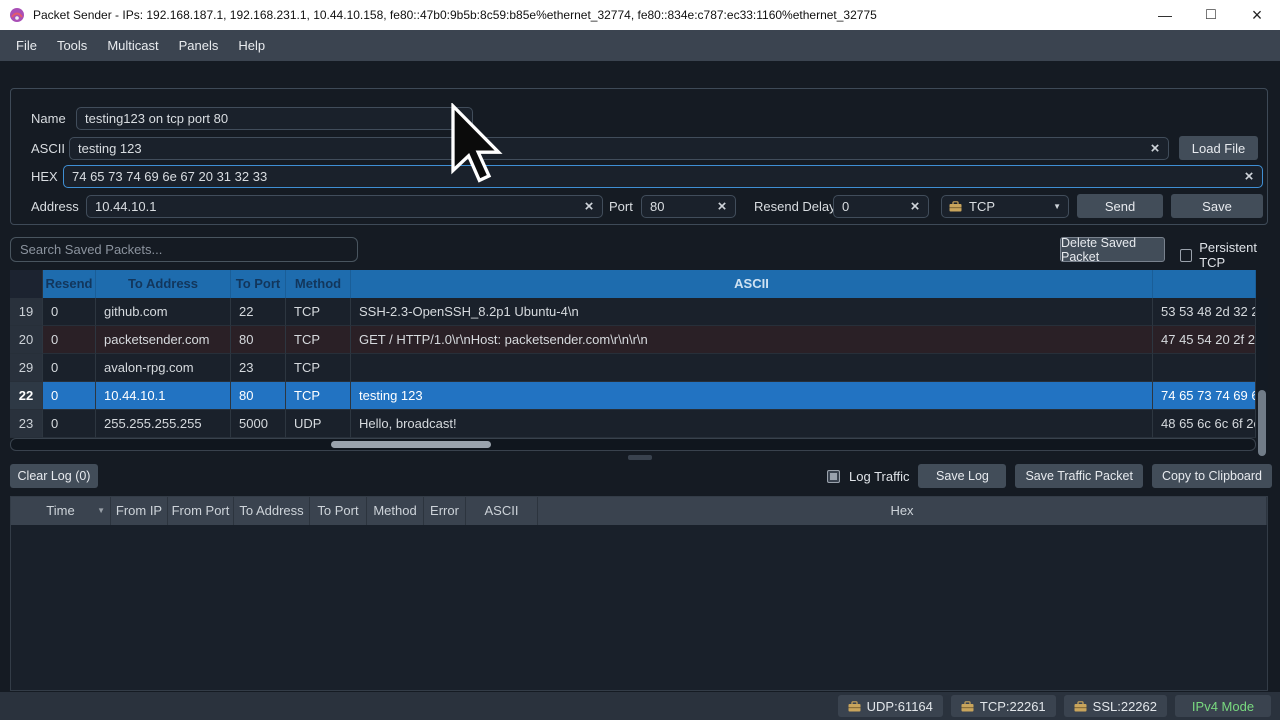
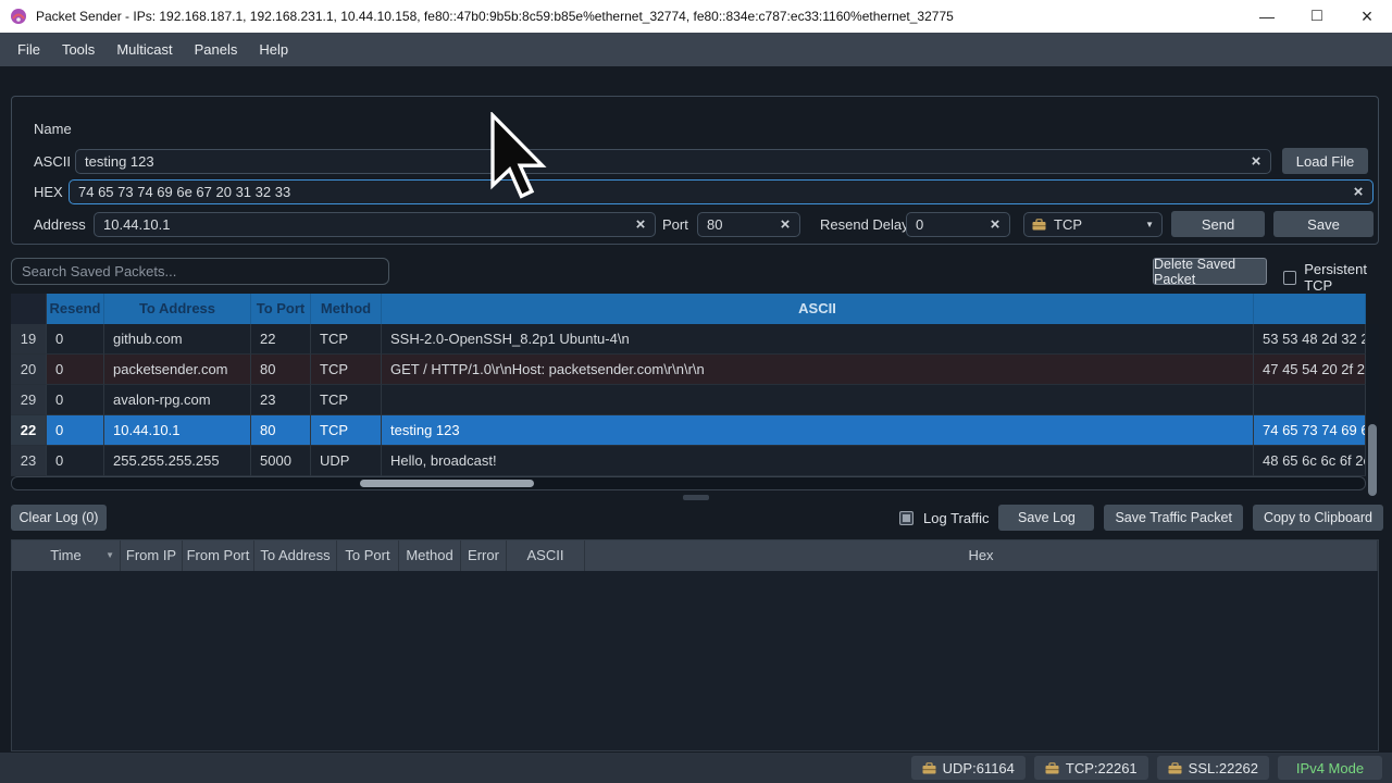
  Packet Sender - IPs: 192.168.187.1, 192.168.231.1, 10.44.10.158, fe80::47b0:9b5b:8c59:b85e%ethernet_32774, fe80::834e:c787:ec33:1160%ethernet_32775
  —
  □
  ×
  File
  Tools
  Multicast
  Panels
  Help
  Name
- testing123 on tcp port 80
  ASCII
  testing 123
  ×
  Load File
  HEX
  74 65 73 74 69 6e 67 20 31 32 33
  ×
  Address
  10.44.10.1
  ×
  Port
  80
  ×
  Resend Dela
  0
  ×
  TCP
  ▼
  Send
  Save
  Search Saved Packets...
  Delete Saved Packet
  Persistent TCP
  Resend
  To Address
  To Port
  Method
  ASCII
  19
  0
  github.com
  22
  TCP
- SSH-2.3-OpenSSH_8.2p1 Ubuntu-4\n
+ SSH-2.0-OpenSSH_8.2p1 Ubuntu-4\n
  53 53 48 2d 32 2
  20
  0
  packetsender.com
  80
  TCP
  GET / HTTP/1.0\r\nHost: packetsender.com\r\n\r\n
  47 45 54 20 2f 2
  29
  0
  avalon-rpg.com
  23
  TCP
  22
  0
  10.44.10.1
  80
  TCP
  testing 123
  74 65 73 74 69 6
  23
  0
  255.255.255.255
  5000
  UDP
  Hello, broadcast!
  48 65 6c 6c 6f 2
  Clear Log (0)
  Log Traffic
  Save Log
  Save Traffic Packet
  Copy to Clipboard
  Time
  ▼
  From IP
  From Port
  To Address
  To Port
  Method
  Error
  ASCII
  Hex
  UDP:61164
  TCP:22261
  SSL:22262
  IPv4 Mode
